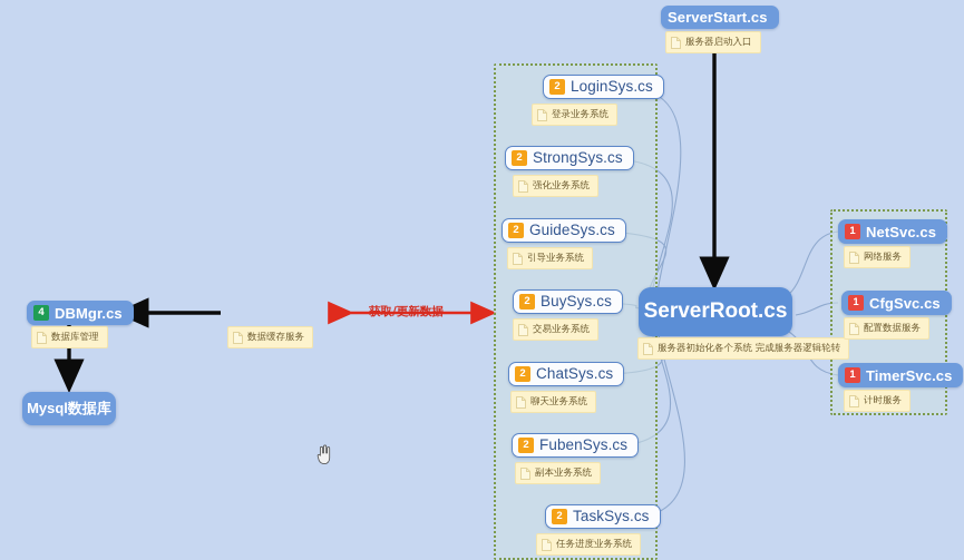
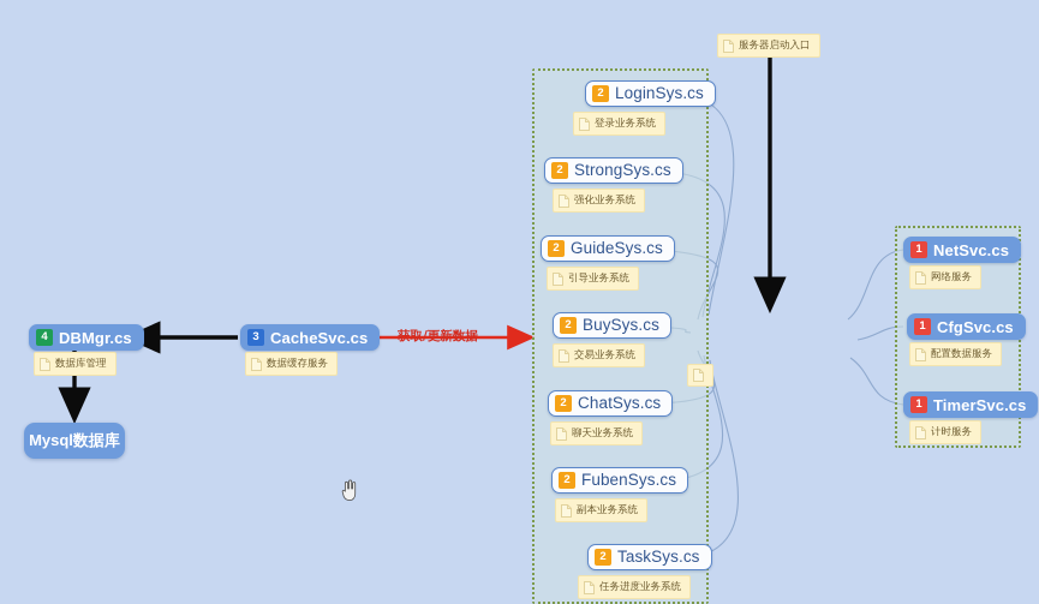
- ServerStart.cs
  服务器启动入口
- ServerRoot.cs
- 服务器初始化各个系统 完成服务器逻辑轮转
  2
  LoginSys.cs
  登录业务系统
  2
  StrongSys.cs
  强化业务系统
  2
  GuideSys.cs
  引导业务系统
  2
  BuySys.cs
  交易业务系统
  2
  ChatSys.cs
  聊天业务系统
  2
  FubenSys.cs
  副本业务系统
  2
  TaskSys.cs
  任务进度业务系统
  1
  NetSvc.cs
  网络服务
  1
  CfgSvc.cs
  配置数据服务
  1
  TimerSvc.cs
  计时服务
+ 3
+ CacheSvc.cs
  数据缓存服务
  4
  DBMgr.cs
  数据库管理
  Mysql数据库
  获取/更新数据
